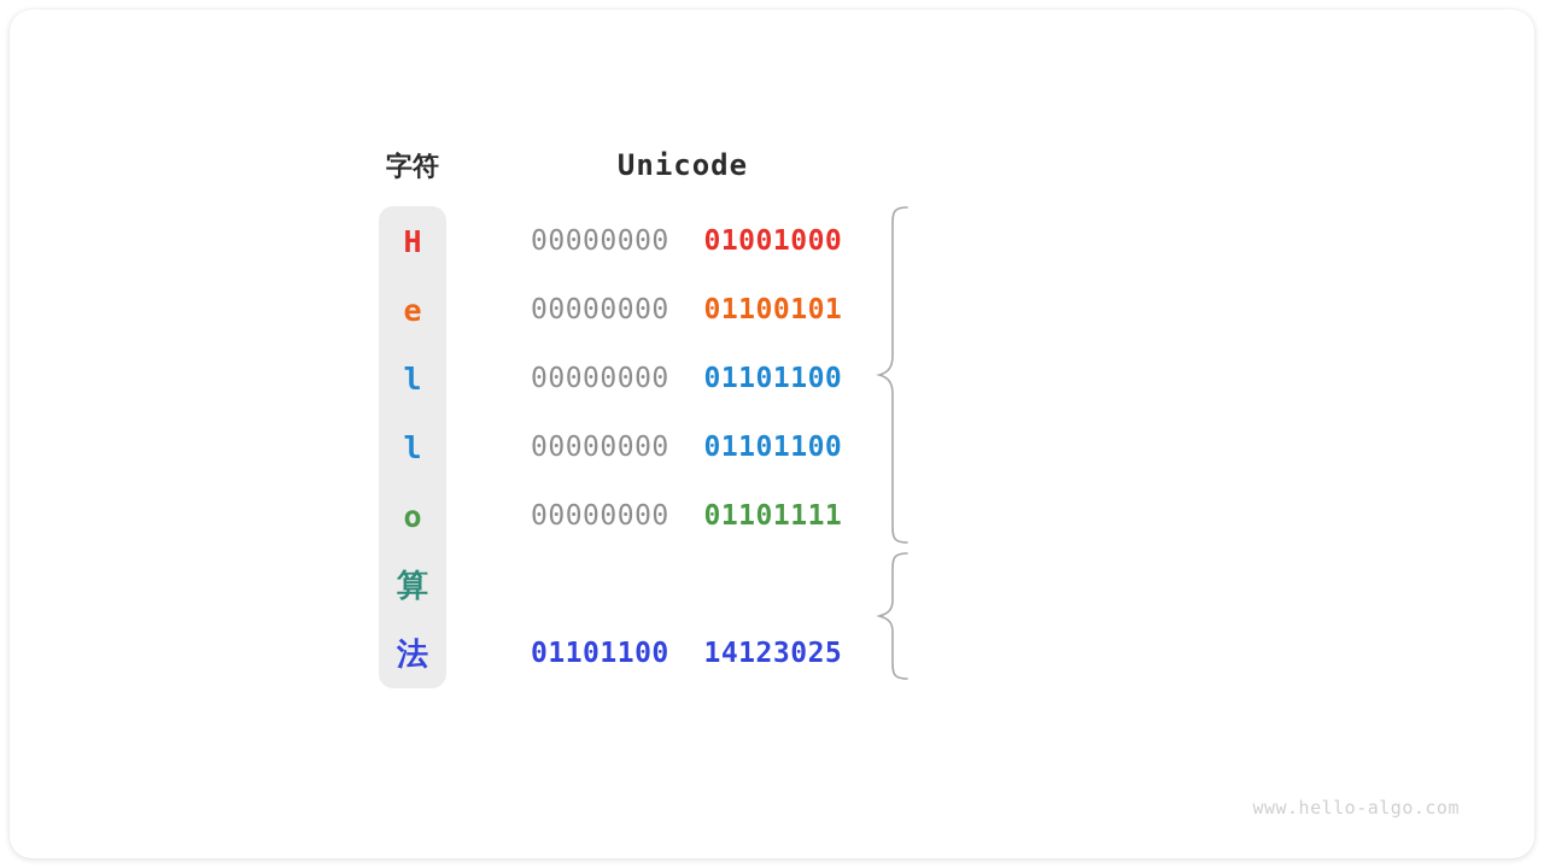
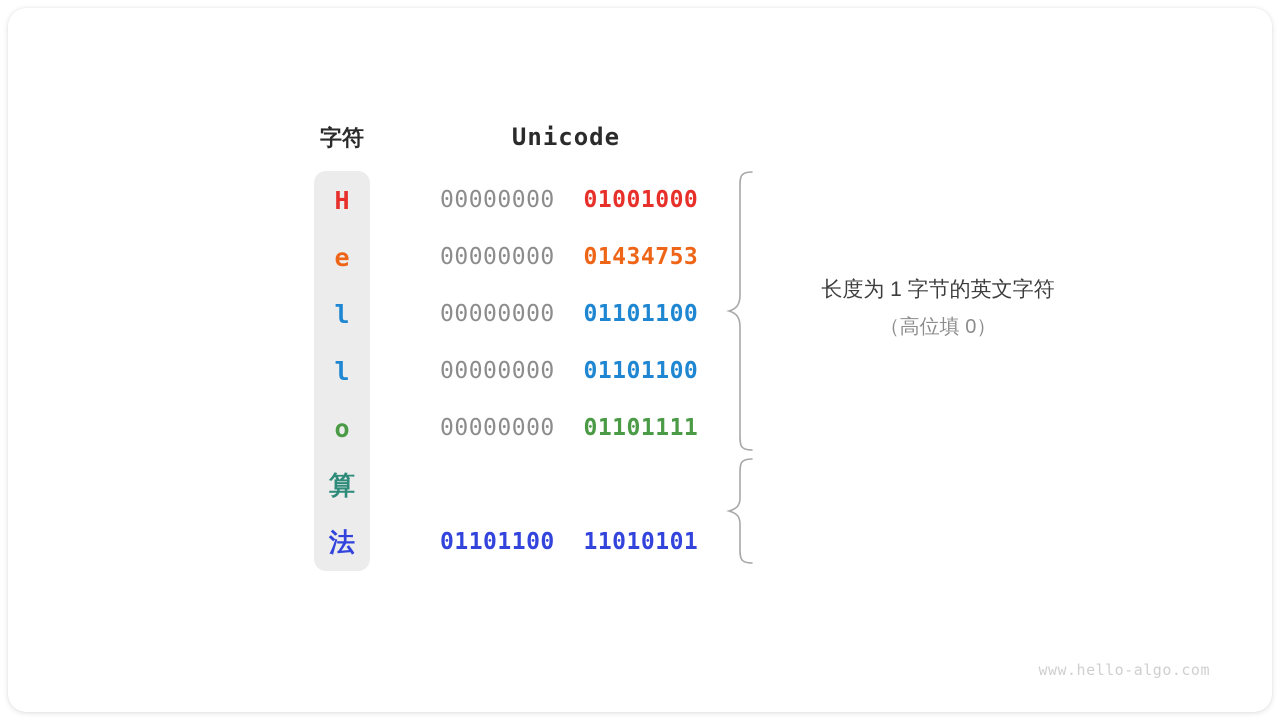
  字符
  Unicode
  H
  00000000 01001000
  e
- 00000000 01100101
+ 00000000 01434753
  l
  00000000 01101100
  l
  00000000 01101100
  o
  00000000 01101111
  算
  法
- 01101100 14123025
+ 01101100 11010101
+ 长度为 1 字节的英文字符
+ （高位填 0）
  www.hello-algo.com
